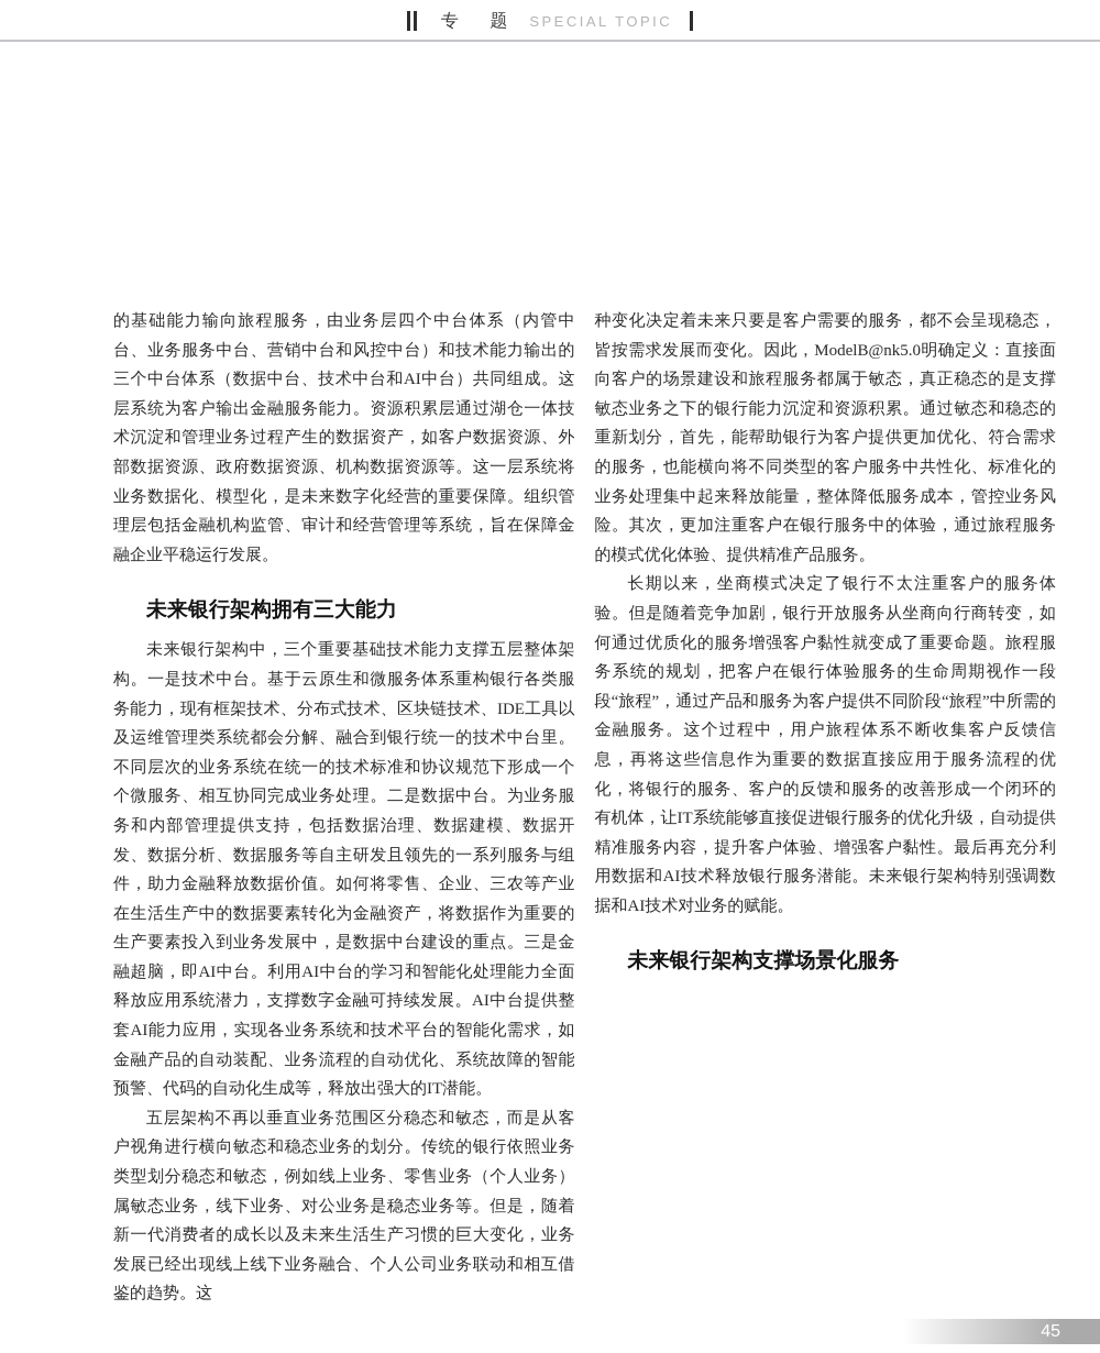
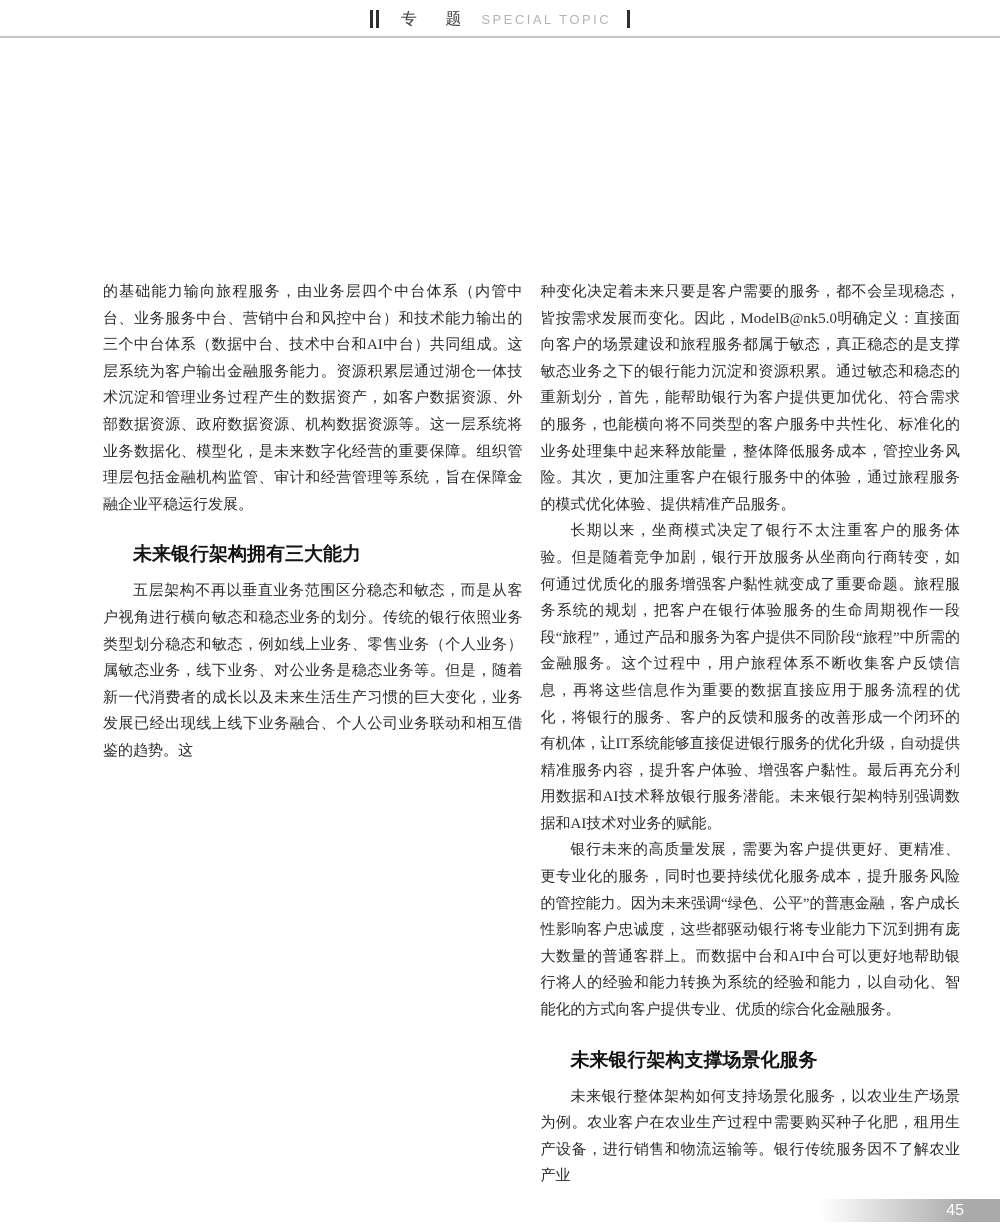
  专 题
  SPECIAL TOPIC
  的基础能力输向旅程服务，由业务层四个中台体系（内管中台、业务服务中台、营销中台和风控中台）和技术能力输出的三个中台体系（数据中台、技术中台和AI中台）共同组成。这层系统为客户输出金融服务能力。资源积累层通过湖仓一体技术沉淀和管理业务过程产生的数据资产，如客户数据资源、外部数据资源、政府数据资源、机构数据资源等。这一层系统将业务数据化、模型化，是未来数字化经营的重要保障。组织管理层包括金融机构监管、审计和经营管理等系统，旨在保障金融企业平稳运行发展。
  未来银行架构拥有三大能力
- 未来银行架构中，三个重要基础技术能力支撑五层整体架构。一是技术中台。基于云原生和微服务体系重构银行各类服务能力，现有框架技术、分布式技术、区块链技术、IDE工具以及运维管理类系统都会分解、融合到银行统一的技术中台里。不同层次的业务系统在统一的技术标准和协议规范下形成一个个微服务、相互协同完成业务处理。二是数据中台。为业务服务和内部管理提供支持，包括数据治理、数据建模、数据开发、数据分析、数据服务等自主研发且领先的一系列服务与组件，助力金融释放数据价值。如何将零售、企业、三农等产业在生活生产中的数据要素转化为金融资产，将数据作为重要的生产要素投入到业务发展中，是数据中台建设的重点。三是金融超脑，即AI中台。利用AI中台的学习和智能化处理能力全面释放应用系统潜力，支撑数字金融可持续发展。AI中台提供整套AI能力应用，实现各业务系统和技术平台的智能化需求，如金融产品的自动装配、业务流程的自动优化、系统故障的智能预警、代码的自动化生成等，释放出强大的IT潜能。
  五层架构不再以垂直业务范围区分稳态和敏态，而是从客户视角进行横向敏态和稳态业务的划分。传统的银行依照业务类型划分稳态和敏态，例如线上业务、零售业务（个人业务）属敏态业务，线下业务、对公业务是稳态业务等。但是，随着新一代消费者的成长以及未来生活生产习惯的巨大变化，业务发展已经出现线上线下业务融合、个人公司业务联动和相互借鉴的趋势。这
  种变化决定着未来只要是客户需要的服务，都不会呈现稳态，皆按需求发展而变化。因此，ModelB@nk5.0明确定义：直接面向客户的场景建设和旅程服务都属于敏态，真正稳态的是支撑敏态业务之下的银行能力沉淀和资源积累。通过敏态和稳态的重新划分，首先，能帮助银行为客户提供更加优化、符合需求的服务，也能横向将不同类型的客户服务中共性化、标准化的业务处理集中起来释放能量，整体降低服务成本，管控业务风险。其次，更加注重客户在银行服务中的体验，通过旅程服务的模式优化体验、提供精准产品服务。
  长期以来，坐商模式决定了银行不太注重客户的服务体验。但是随着竞争加剧，银行开放服务从坐商向行商转变，如何通过优质化的服务增强客户黏性就变成了重要命题。旅程服务系统的规划，把客户在银行体验服务的生命周期视作一段段“旅程”，通过产品和服务为客户提供不同阶段“旅程”中所需的金融服务。这个过程中，用户旅程体系不断收集客户反馈信息，再将这些信息作为重要的数据直接应用于服务流程的优化，将银行的服务、客户的反馈和服务的改善形成一个闭环的有机体，让IT系统能够直接促进银行服务的优化升级，自动提供精准服务内容，提升客户体验、增强客户黏性。最后再充分利用数据和AI技术释放银行服务潜能。未来银行架构特别强调数据和AI技术对业务的赋能。
+ 银行未来的高质量发展，需要为客户提供更好、更精准、更专业化的服务，同时也要持续优化服务成本，提升服务风险的管控能力。因为未来强调“绿色、公平”的普惠金融，客户成长性影响客户忠诚度，这些都驱动银行将专业能力下沉到拥有庞大数量的普通客群上。而数据中台和AI中台可以更好地帮助银行将人的经验和能力转换为系统的经验和能力，以自动化、智能化的方式向客户提供专业、优质的综合化金融服务。
  未来银行架构支撑场景化服务
+ 未来银行整体架构如何支持场景化服务，以农业生产场景为例。农业客户在农业生产过程中需要购买种子化肥，租用生产设备，进行销售和物流运输等。银行传统服务因不了解农业产业
  45
